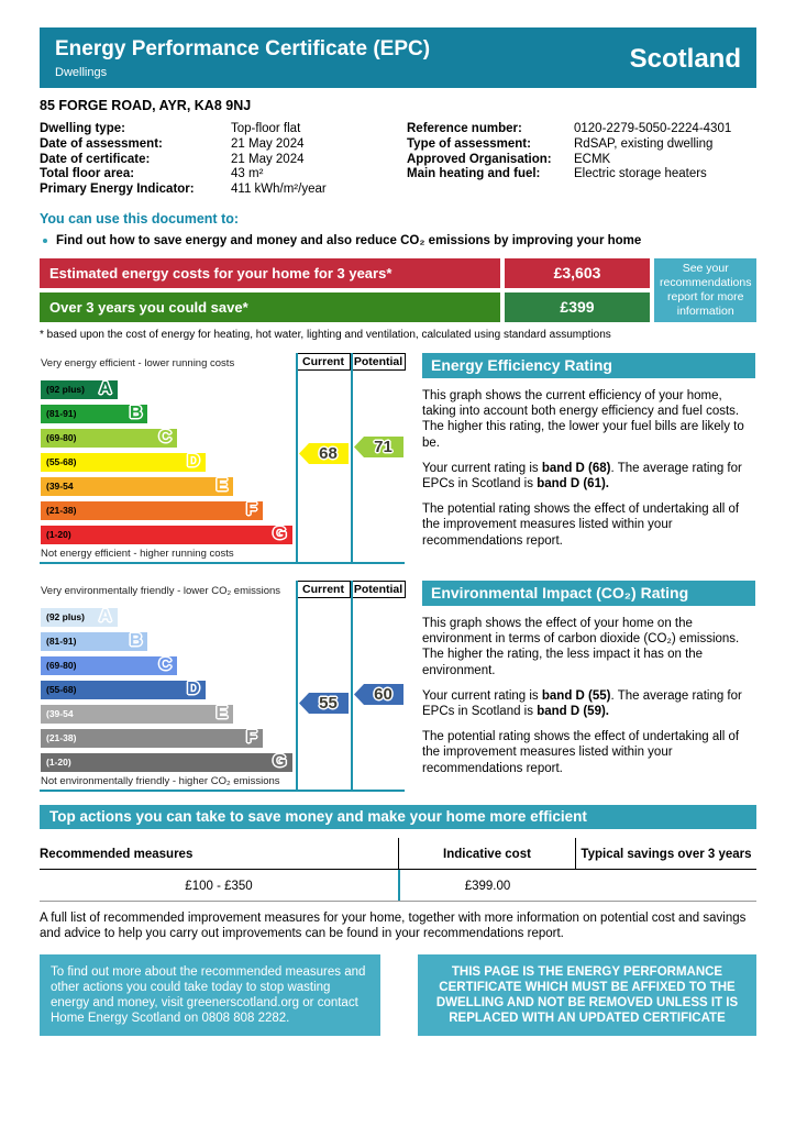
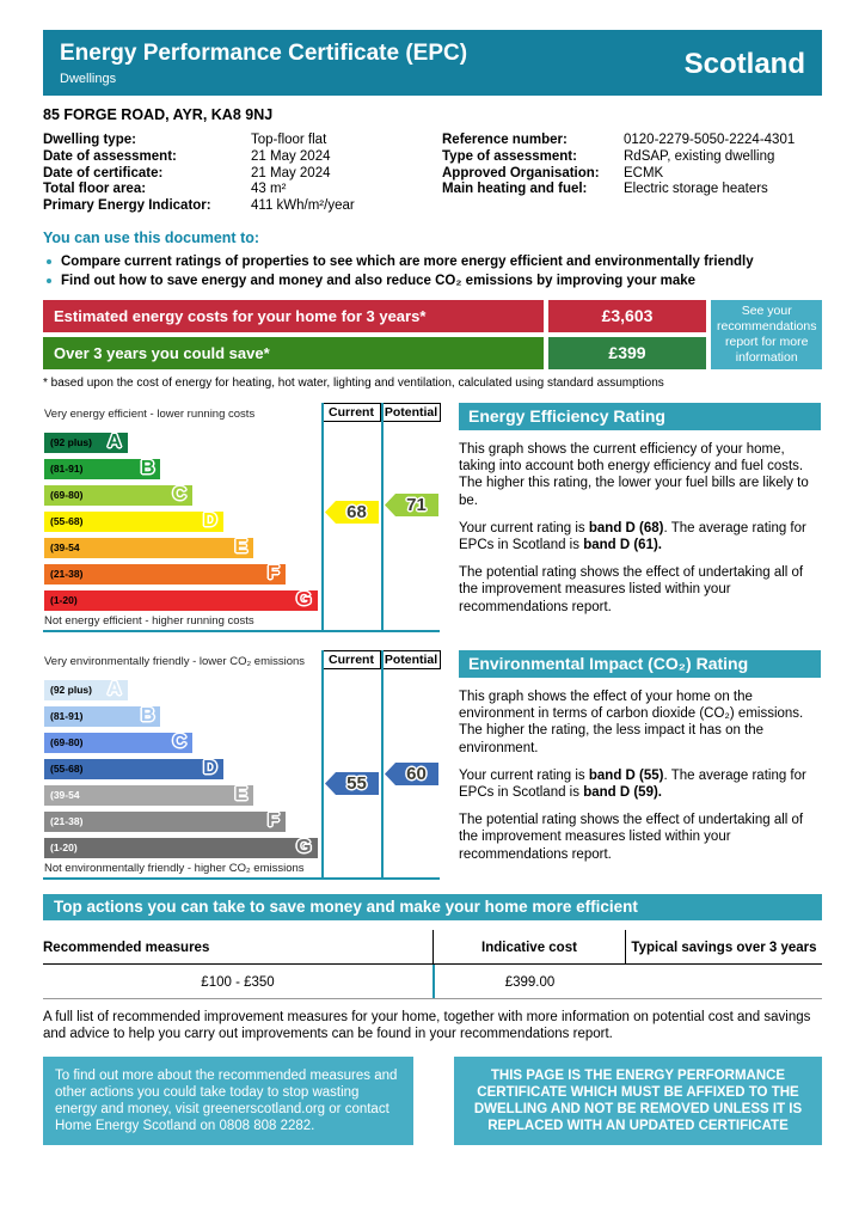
  Energy Performance Certificate (EPC)
  Dwellings
  Scotland
  85 FORGE ROAD, AYR, KA8 9NJ
  Dwelling type:
  Top-floor flat
  Date of assessment:
  21 May 2024
  Date of certificate:
  21 May 2024
  Total floor area:
  43 m²
  Primary Energy Indicator:
  411 kWh/m²/year
  Reference number:
  0120-2279-5050-2224-4301
  Type of assessment:
  RdSAP, existing dwelling
  Approved Organisation:
  ECMK
  Main heating and fuel:
  Electric storage heaters
  You can use this document to:
+ Compare current ratings of properties to see which are more energy efficient and environmentally friendly
- Find out how to save energy and money and also reduce CO₂ emissions by improving your home
+ Find out how to save energy and money and also reduce CO₂ emissions by improving your make
  Estimated energy costs for your home for 3 years*
  £3,603
  See your recommendations report for more information
  Over 3 years you could save*
  £399
  * based upon the cost of energy for heating, hot water, lighting and ventilation, calculated using standard assumptions
  Current
  Potential
  Very energy efficient - lower running costs
  (92 plus)
  A
  (81-91)
  B
  (69-80)
  C
  (55-68)
  D
  (39-54
  E
  (21-38)
  F
  (1-20)
  G
  Not energy efficient - higher running costs
  68
  71
  Energy Efficiency Rating
  This graph shows the current efficiency of your home, taking into account both energy efficiency and fuel costs. The higher this rating, the lower your fuel bills are likely to be.
  Your current rating is band D (68). The average rating for EPCs in Scotland is band D (61).
  The potential rating shows the effect of undertaking all of the improvement measures listed within your recommendations report.
  Current
  Potential
  Very environmentally friendly - lower CO₂ emissions
  (92 plus)
  A
  (81-91)
  B
  (69-80)
  C
  (55-68)
  D
  (39-54
  E
  (21-38)
  F
  (1-20)
  G
  Not environmentally friendly - higher CO₂ emissions
  55
  60
  Environmental Impact (CO₂) Rating
  This graph shows the effect of your home on the environment in terms of carbon dioxide (CO₂) emissions. The higher the rating, the less impact it has on the environment.
  Your current rating is band D (55). The average rating for EPCs in Scotland is band D (59).
  The potential rating shows the effect of undertaking all of the improvement measures listed within your recommendations report.
  Top actions you can take to save money and make your home more efficient
  Recommended measures
  Indicative cost
  Typical savings over 3 years
  £100 - £350
  £399.00
  A full list of recommended improvement measures for your home, together with more information on potential cost and savings and advice to help you carry out improvements can be found in your recommendations report.
  To find out more about the recommended measures and other actions you could take today to stop wasting energy and money, visit greenerscotland.org or contact Home Energy Scotland on 0808 808 2282.
  THIS PAGE IS THE ENERGY PERFORMANCE CERTIFICATE WHICH MUST BE AFFIXED TO THE DWELLING AND NOT BE REMOVED UNLESS IT IS REPLACED WITH AN UPDATED CERTIFICATE
